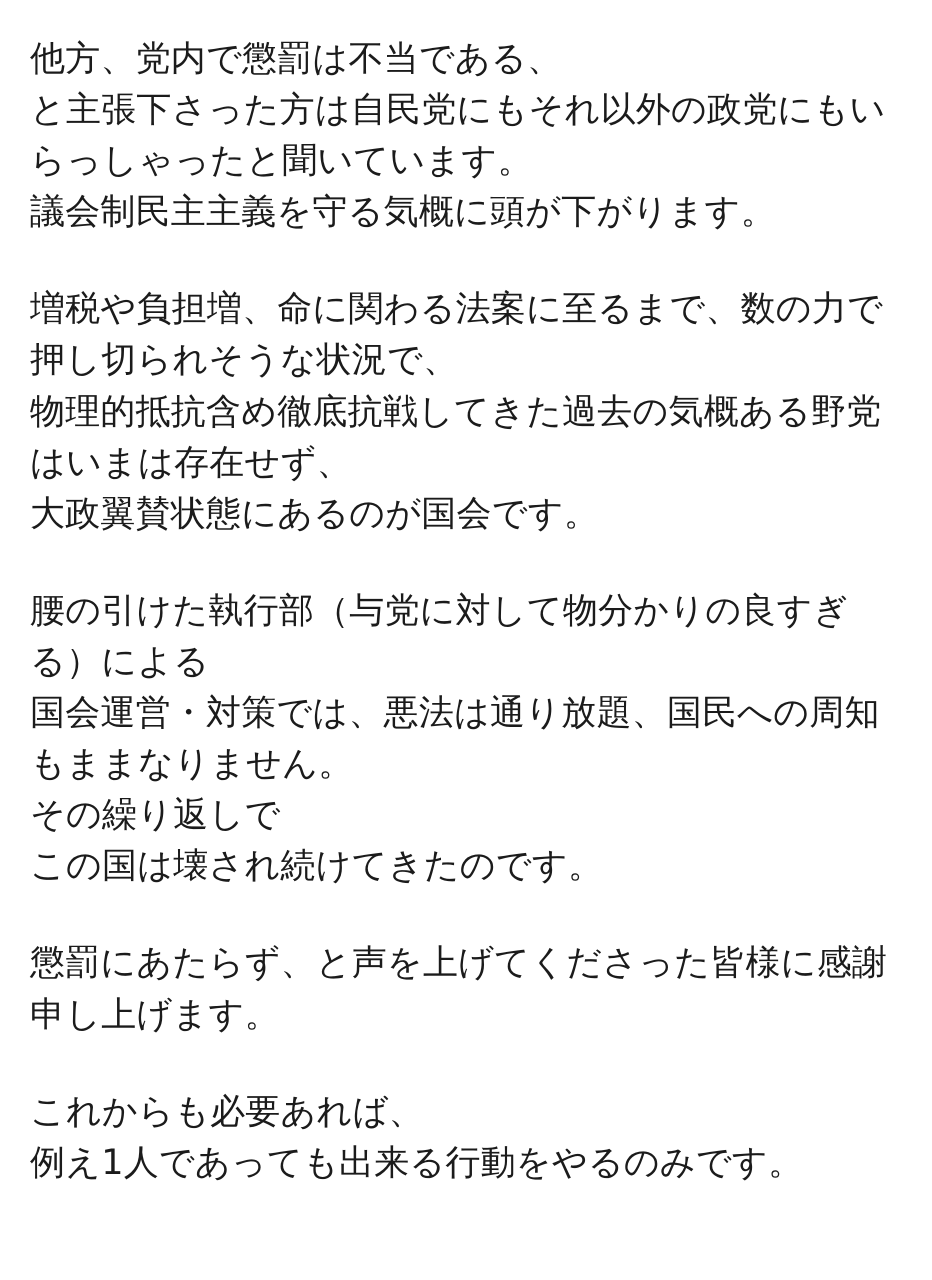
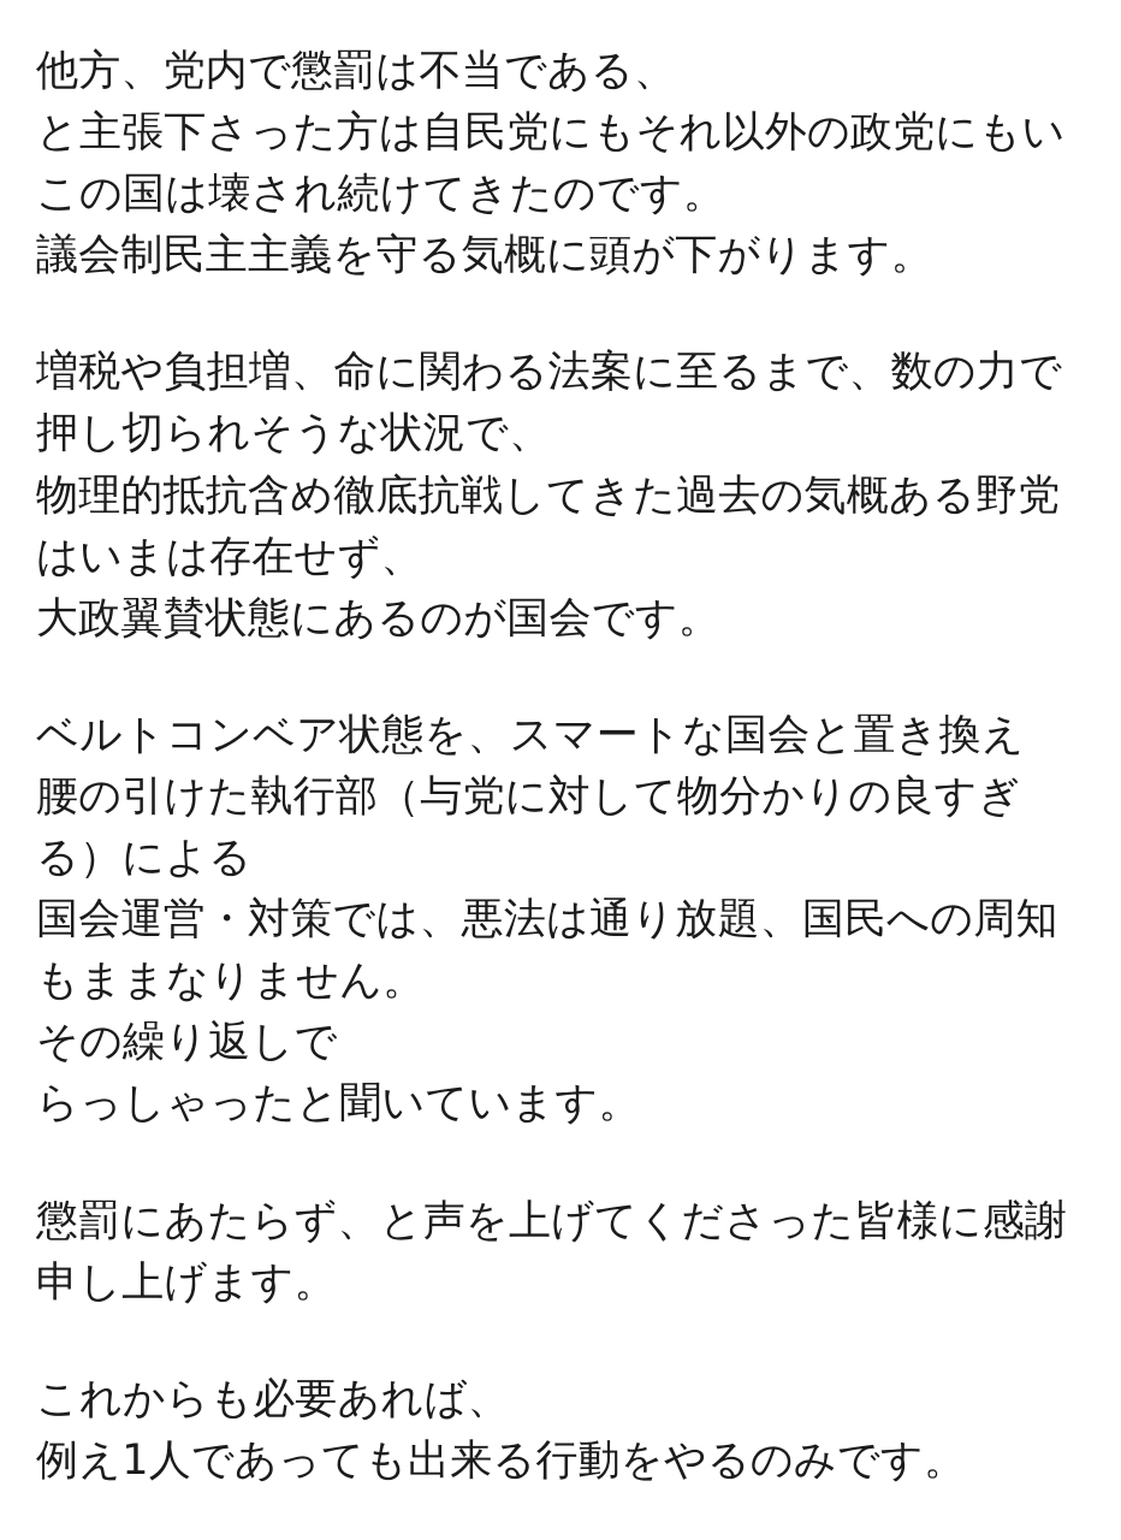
  他方、党内で懲罰は不当である、
  と主張下さった方は自民党にもそれ以外の政党にもい
- らっしゃったと聞いています。
+ この国は壊され続けてきたのです。
  議会制民主主義を守る気概に頭が下がります。
  増税や負担増、命に関わる法案に至るまで、数の力で
  押し切られそうな状況で、
  物理的抵抗含め徹底抗戦してきた過去の気概ある野党
  はいまは存在せず、
  大政翼賛状態にあるのが国会です。
+ ベルトコンベア状態を、スマートな国会と置き換え
  腰の引けた執行部（与党に対して物分かりの良すぎ
  る）による
  国会運営・対策では、悪法は通り放題、国民への周知
  もままなりません。
  その繰り返しで
- この国は壊され続けてきたのです。
+ らっしゃったと聞いています。
  懲罰にあたらず、と声を上げてくださった皆様に感謝
  申し上げます。
  これからも必要あれば、
  例え1人であっても出来る行動をやるのみです。
